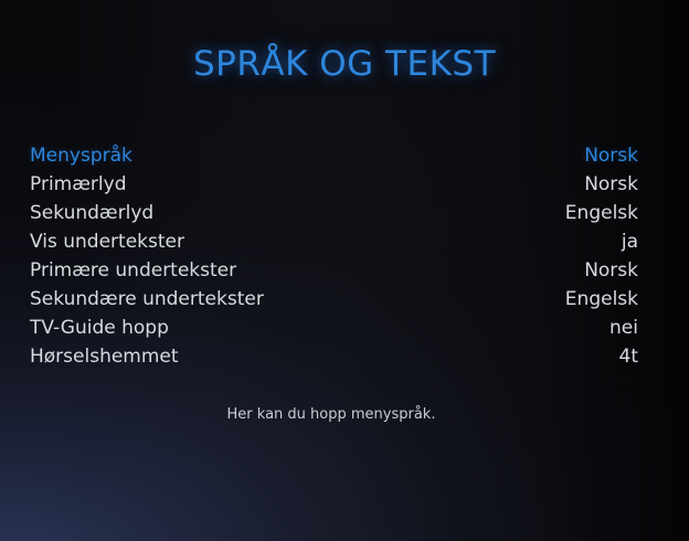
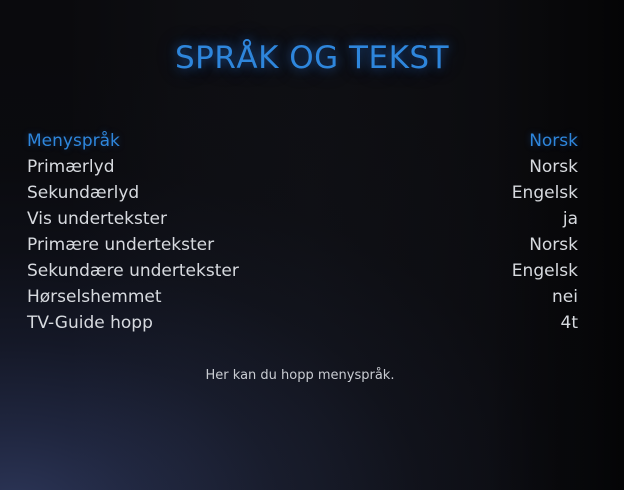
  SPRÅK OG TEKST
  Menyspråk
  Norsk
  Primærlyd
  Norsk
  Sekundærlyd
  Engelsk
  Vis undertekster
  ja
  Primære undertekster
  Norsk
  Sekundære undertekster
  Engelsk
- TV-Guide hopp
+ Hørselshemmet
  nei
- Hørselshemmet
+ TV-Guide hopp
  4t
  Her kan du hopp menyspråk.
